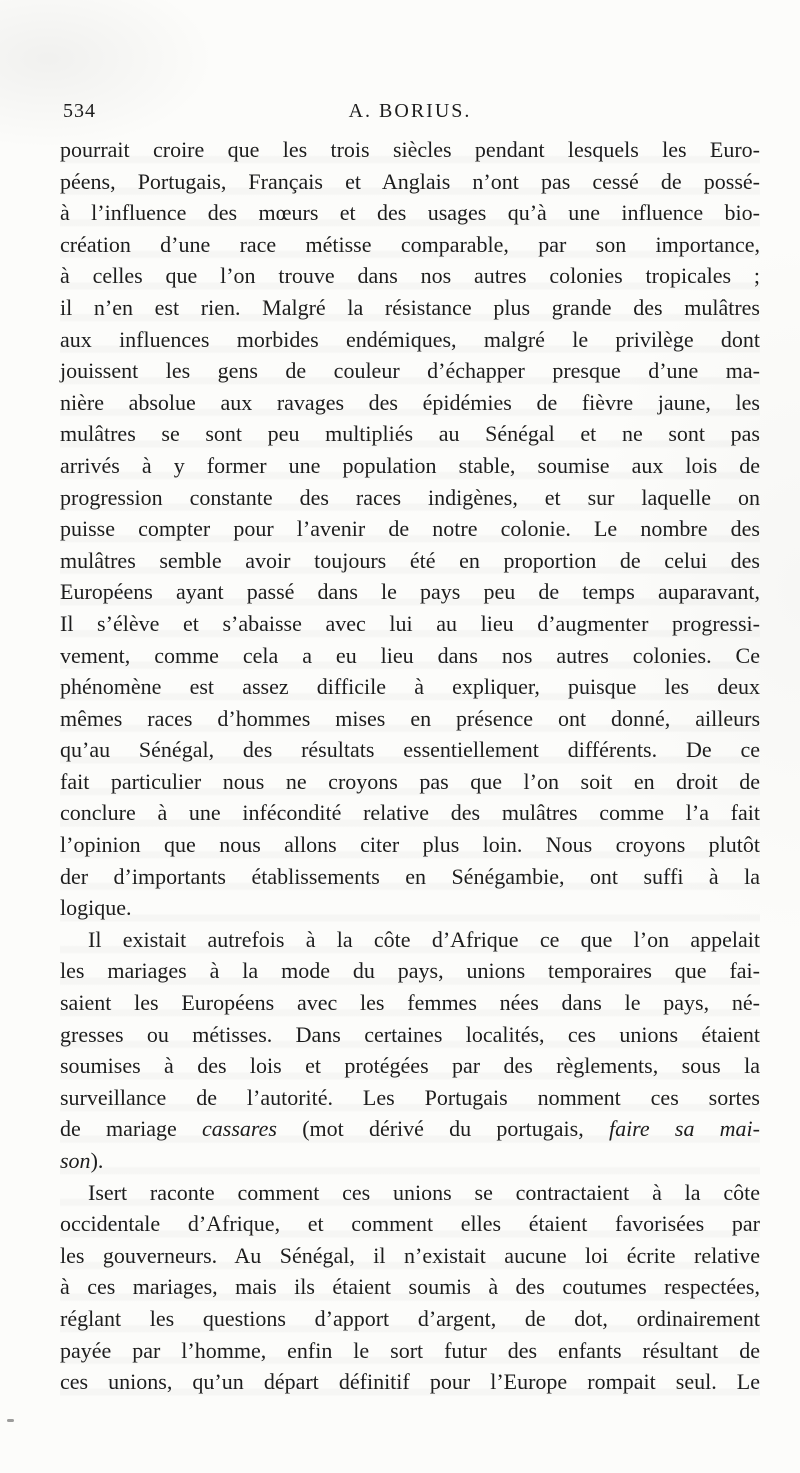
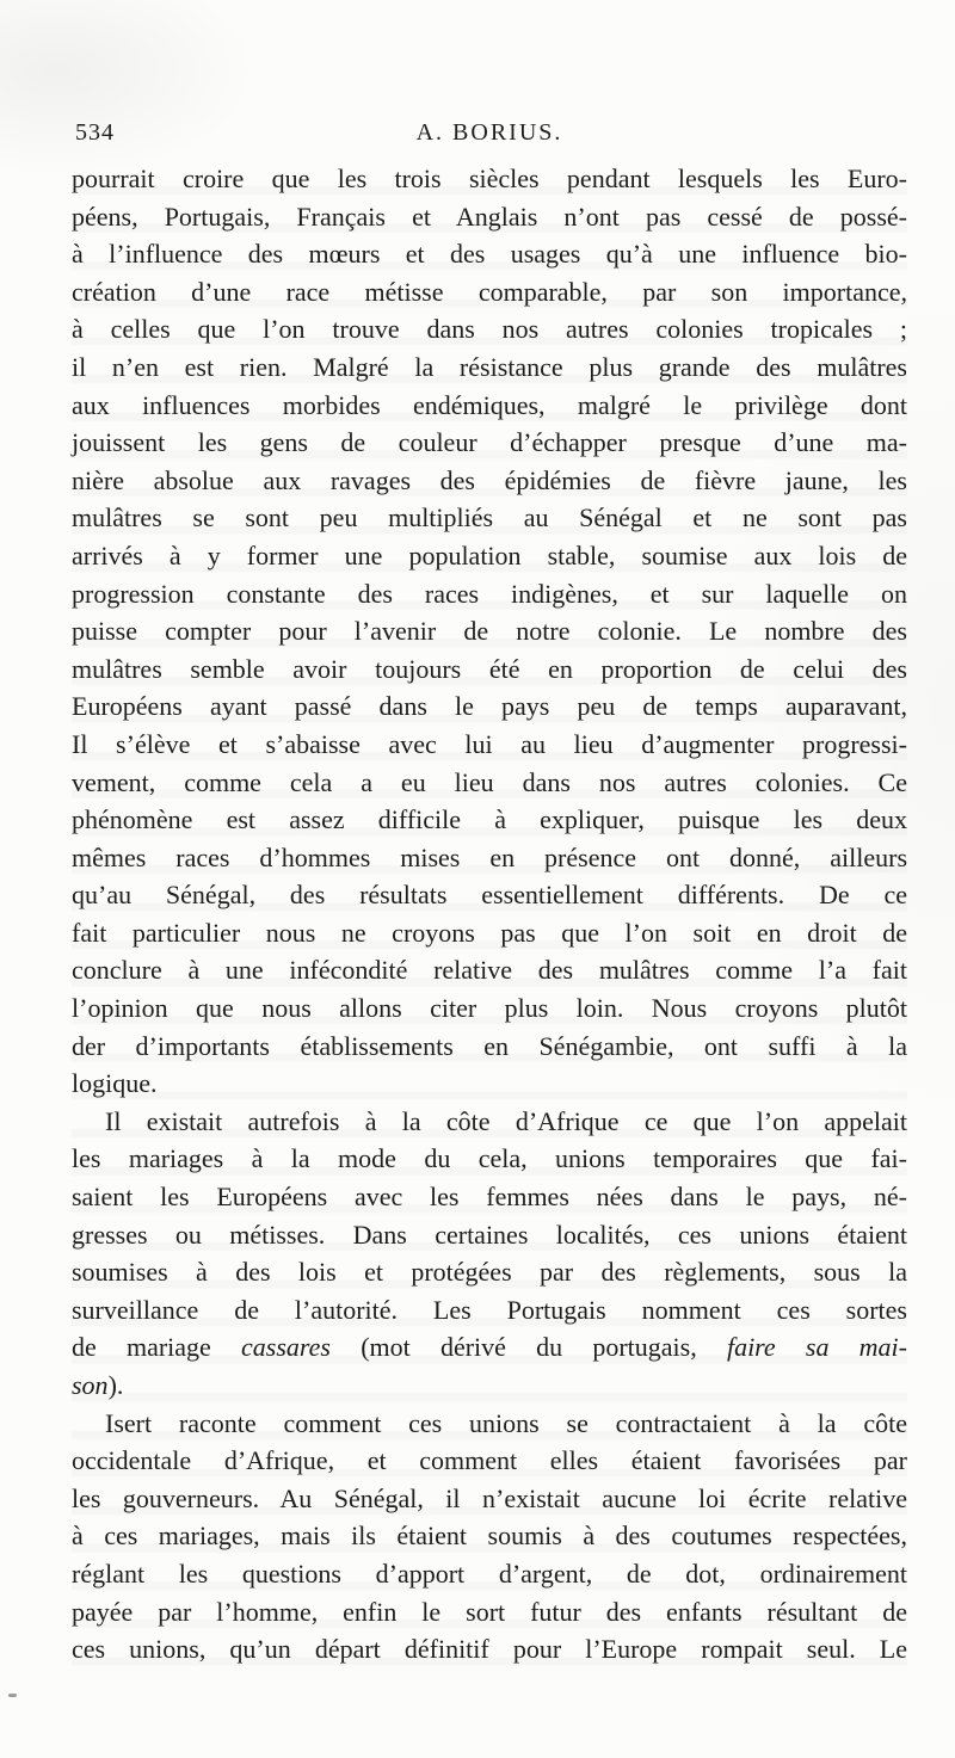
  534
  A. BORIUS.
  pourrait croire que les trois siècles pendant lesquels les Euro-
  péens, Portugais, Français et Anglais n’ont pas cessé de possé-
  à l’influence des mœurs et des usages qu’à une influence bio-
  création d’une race métisse comparable, par son importance,
  à celles que l’on trouve dans nos autres colonies tropicales ;
  il n’en est rien. Malgré la résistance plus grande des mulâtres
  aux influences morbides endémiques, malgré le privilège dont
  jouissent les gens de couleur d’échapper presque d’une ma-
  nière absolue aux ravages des épidémies de fièvre jaune, les
  mulâtres se sont peu multipliés au Sénégal et ne sont pas
  arrivés à y former une population stable, soumise aux lois de
  progression constante des races indigènes, et sur laquelle on
  puisse compter pour l’avenir de notre colonie. Le nombre des
  mulâtres semble avoir toujours été en proportion de celui des
  Européens ayant passé dans le pays peu de temps auparavant,
  Il s’élève et s’abaisse avec lui au lieu d’augmenter progressi-
  vement, comme cela a eu lieu dans nos autres colonies. Ce
  phénomène est assez difficile à expliquer, puisque les deux
  mêmes races d’hommes mises en présence ont donné, ailleurs
  qu’au Sénégal, des résultats essentiellement différents. De ce
  fait particulier nous ne croyons pas que l’on soit en droit de
  conclure à une infécondité relative des mulâtres comme l’a fait
  l’opinion que nous allons citer plus loin. Nous croyons plutôt
  der d’importants établissements en Sénégambie, ont suffi à la
  logique.
  Il existait autrefois à la côte d’Afrique ce que l’on appelait
- les mariages à la mode du pays, unions temporaires que fai-
+ les mariages à la mode du cela, unions temporaires que fai-
  saient les Européens avec les femmes nées dans le pays, né-
  gresses ou métisses. Dans certaines localités, ces unions étaient
  soumises à des lois et protégées par des règlements, sous la
  surveillance de l’autorité. Les Portugais nomment ces sortes
  de mariage cassares (mot dérivé du portugais, faire sa mai-
  son).
  Isert raconte comment ces unions se contractaient à la côte
  occidentale d’Afrique, et comment elles étaient favorisées par
  les gouverneurs. Au Sénégal, il n’existait aucune loi écrite relative
  à ces mariages, mais ils étaient soumis à des coutumes respectées,
  réglant les questions d’apport d’argent, de dot, ordinairement
  payée par l’homme, enfin le sort futur des enfants résultant de
  ces unions, qu’un départ définitif pour l’Europe rompait seul. Le
